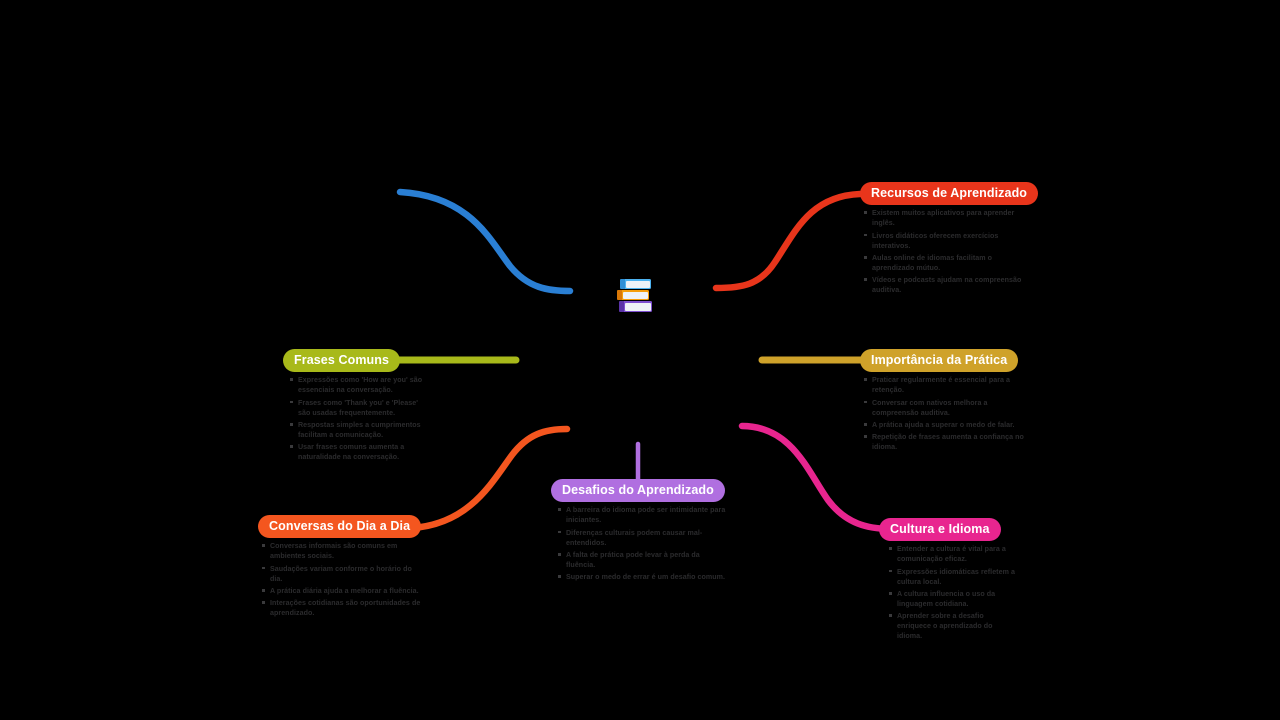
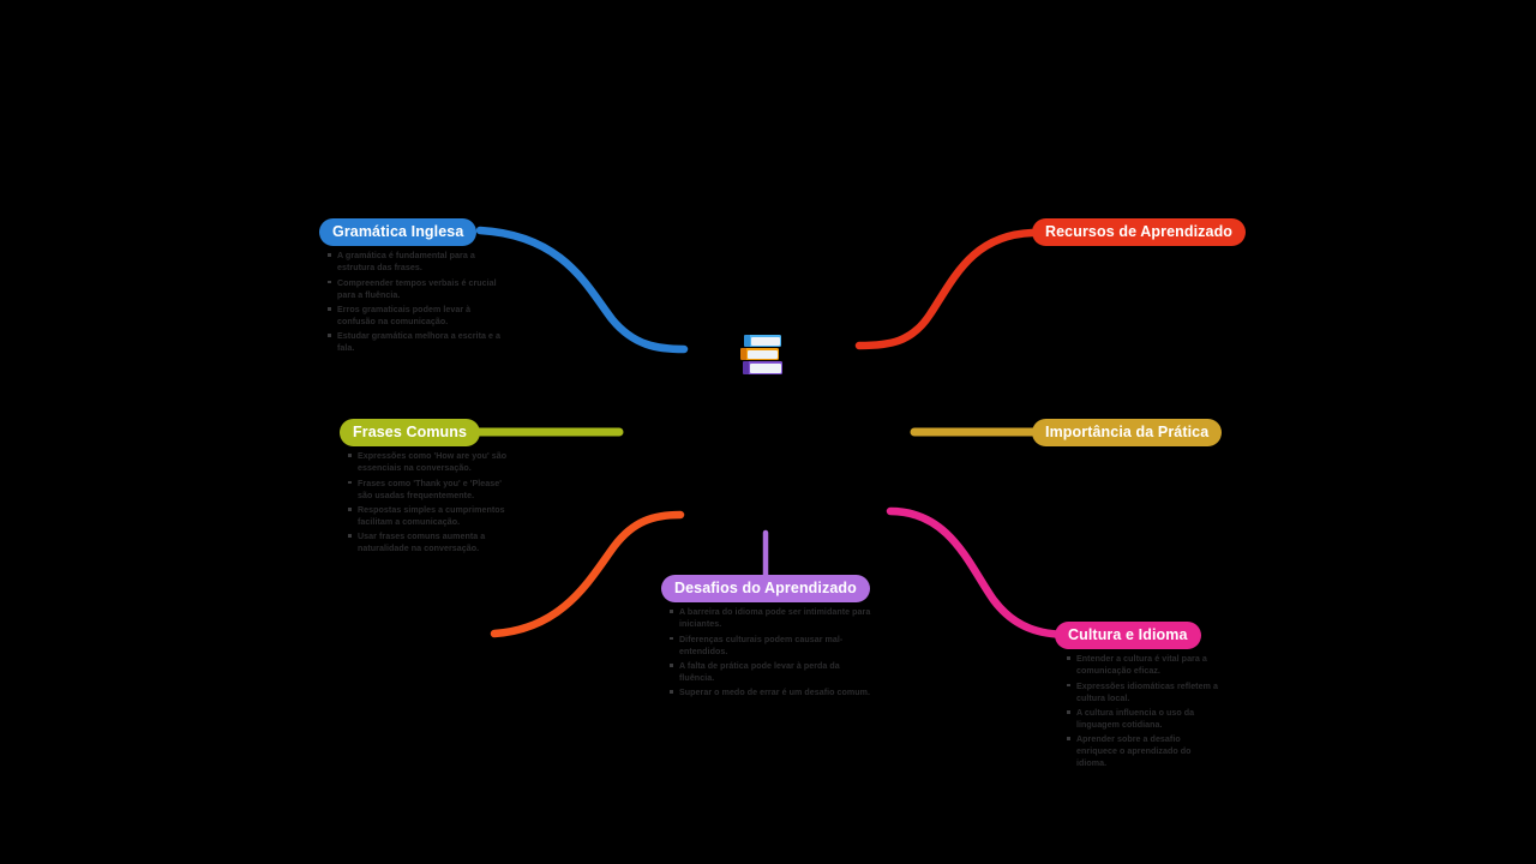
+ Gramática Inglesa
+ A gramática é fundamental para a estrutura das frases.
+ Compreender tempos verbais é crucial para a fluência.
+ Erros gramaticais podem levar à confusão na comunicação.
+ Estudar gramática melhora a escrita e a fala.
  Recursos de Aprendizado
- Existem muitos aplicativos para aprender inglês.
- Livros didáticos oferecem exercícios interativos.
- Aulas online de idiomas facilitam o aprendizado mútuo.
- Vídeos e podcasts ajudam na compreensão auditiva.
  Frases Comuns
  Expressões como 'How are you' são essenciais na conversação.
  Frases como 'Thank you' e 'Please' são usadas frequentemente.
  Respostas simples a cumprimentos facilitam a comunicação.
  Usar frases comuns aumenta a naturalidade na conversação.
  Importância da Prática
- Praticar regularmente é essencial para a retenção.
- Conversar com nativos melhora a compreensão auditiva.
- A prática ajuda a superar o medo de falar.
- Repetição de frases aumenta a confiança no idioma.
- Conversas do Dia a Dia
- Conversas informais são comuns em ambientes sociais.
- Saudações variam conforme o horário do dia.
- A prática diária ajuda a melhorar a fluência.
- Interações cotidianas são oportunidades de aprendizado.
  Desafios do Aprendizado
  A barreira do idioma pode ser intimidante para iniciantes.
  Diferenças culturais podem causar mal-entendidos.
  A falta de prática pode levar à perda da fluência.
  Superar o medo de errar é um desafio comum.
  Cultura e Idioma
  Entender a cultura é vital para a comunicação eficaz.
  Expressões idiomáticas refletem a cultura local.
  A cultura influencia o uso da linguagem cotidiana.
  Aprender sobre a desafio enriquece o aprendizado do idioma.
